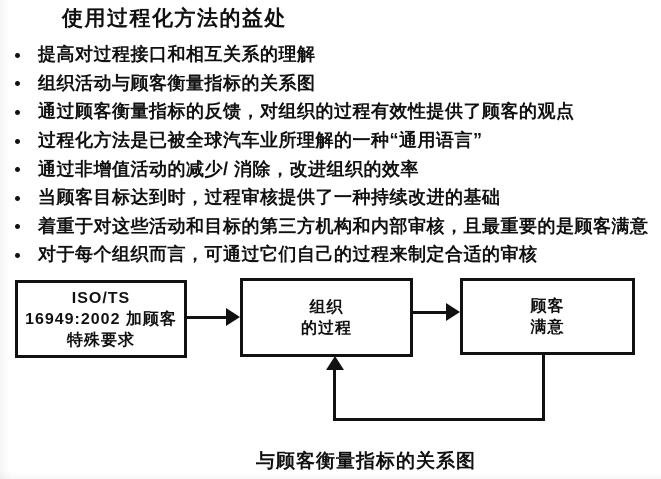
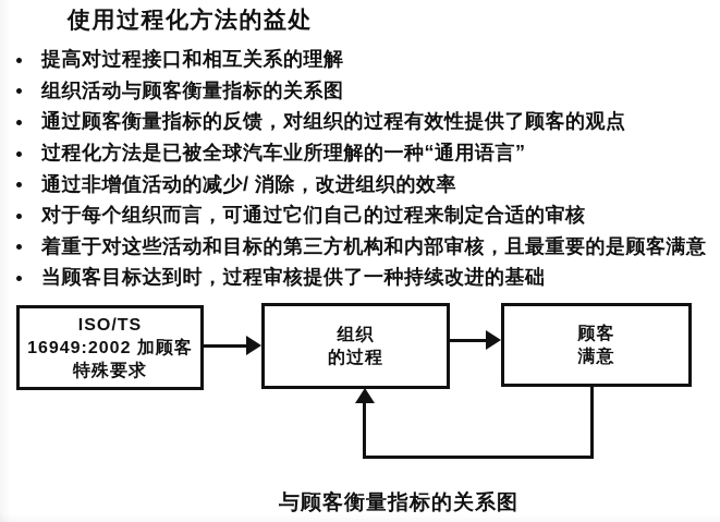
  使用过程化方法的益处
  提高对过程接口和相互关系的理解
  组织活动与顾客衡量指标的关系图
  通过顾客衡量指标的反馈，对组织的过程有效性提供了顾客的观点
  过程化方法是已被全球汽车业所理解的一种“通用语言”
  通过非增值活动的减少/ 消除，改进组织的效率
- 当顾客目标达到时，过程审核提供了一种持续改进的基础
+ 对于每个组织而言，可通过它们自己的过程来制定合适的审核
  着重于对这些活动和目标的第三方机构和内部审核，且最重要的是顾客满意
- 对于每个组织而言，可通过它们自己的过程来制定合适的审核
+ 当顾客目标达到时，过程审核提供了一种持续改进的基础
  ISO/TS
  16949:2002 加顾客
  特殊要求
  组织
  的过程
  顾客
  满意
  与顾客衡量指标的关系图
